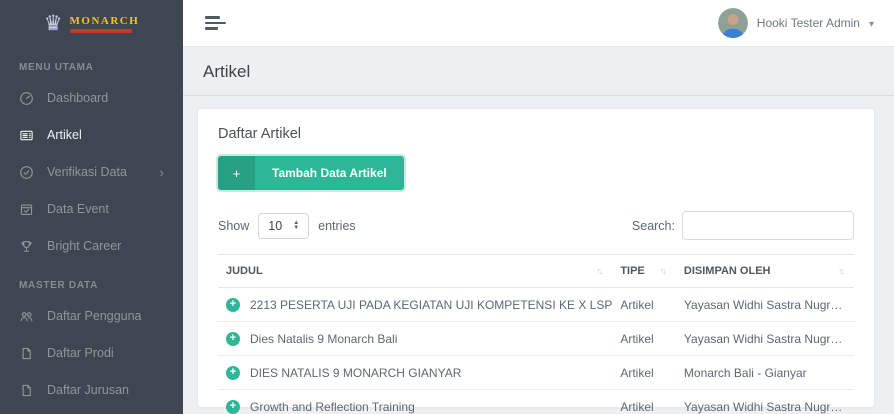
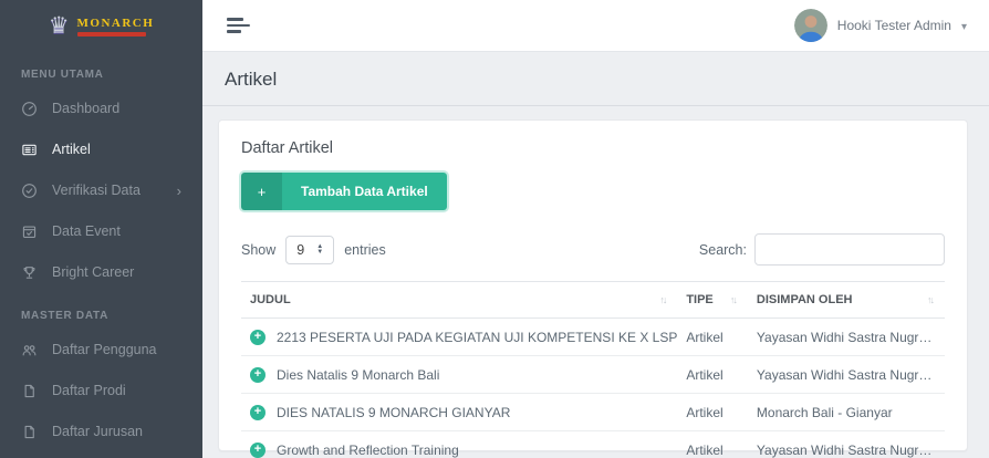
  ♛
  MONARCH
  MENU UTAMA
  Dashboard
  Artikel
  Verifikasi Data
  ›
  Data Event
  Bright Career
  MASTER DATA
  Daftar Pengguna
  Daftar Prodi
  Daftar Jurusan
  Hooki Tester Admin
  ▾
  Artikel
  Daftar Artikel
  +
  Tambah Data Artikel
  Show
- 10
+ 9
  entries
  Search:
  JUDUL ↑↓	TIPE ↑↓	DISIMPAN OLEH ↑↓
  + 2213 PESERTA UJI PADA KEGIATAN UJI KOMPETENSI KE X LSP	Artikel	Yayasan Widhi Sastra Nugraha
  + Dies Natalis 9 Monarch Bali	Artikel	Yayasan Widhi Sastra Nugraha
  + DIES NATALIS 9 MONARCH GIANYAR	Artikel	Monarch Bali - Gianyar
  + Growth and Reflection Training	Artikel	Yayasan Widhi Sastra Nugraha
